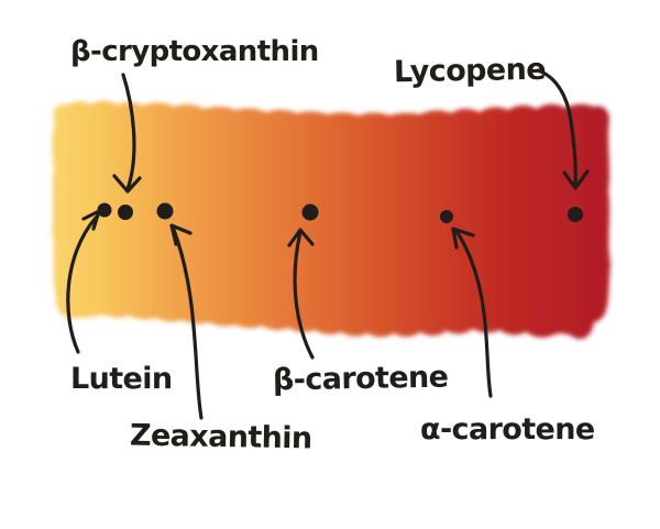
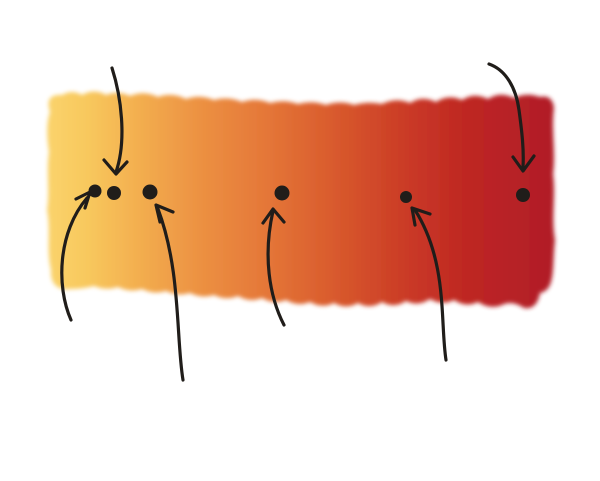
- β-cryptoxanthin
- Lycopene
- Lutein
- Zeaxanthin
- β-carotene
- α-carotene
